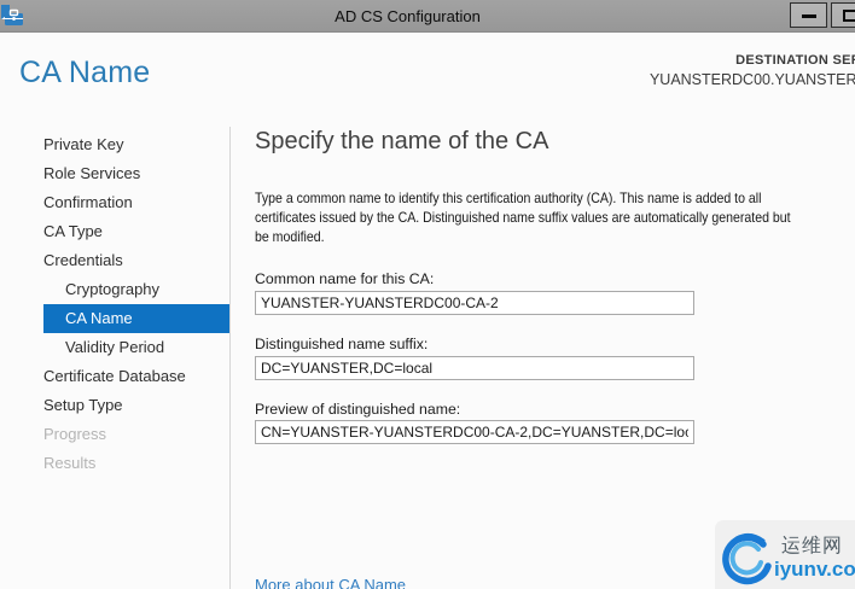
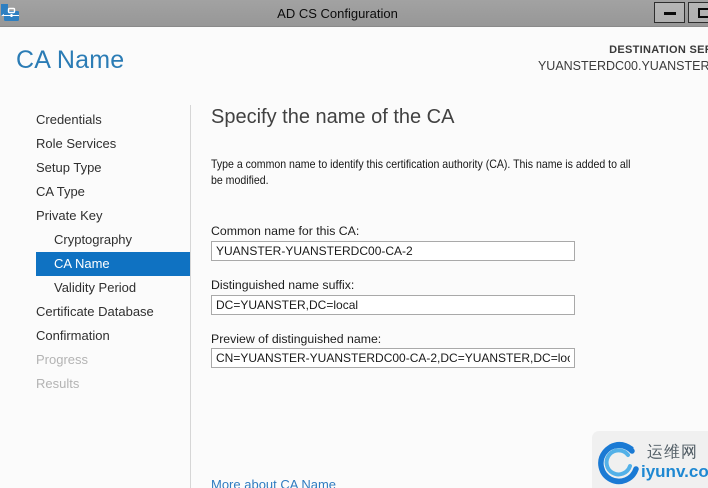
  AD CS Configuration
  CA Name
  DESTINATION SE
  YUANSTERDC00.YUANSTER
- Private Key
+ Credentials
  Role Services
- Confirmation
+ Setup Type
  CA Type
- Credentials
+ Private Key
  Cryptography
  CA Name
  Validity Period
  Certificate Database
- Setup Type
+ Confirmation
  Progress
  Results
  Specify the name of the CA
  Type a common name to identify this certification authority (CA). This name is added to all
- certificates issued by the CA. Distinguished name suffix values are automatically generated but
  be modified.
  Common name for this CA:
  YUANSTER-YUANSTERDC00-CA-2
  Distinguished name suffix:
  DC=YUANSTER,DC=local
  Preview of distinguished name:
  CN=YUANSTER-YUANSTERDC00-CA-2,DC=YUANSTER,DC=lo
  More about CA Name
  运维网
  iyunv.co
